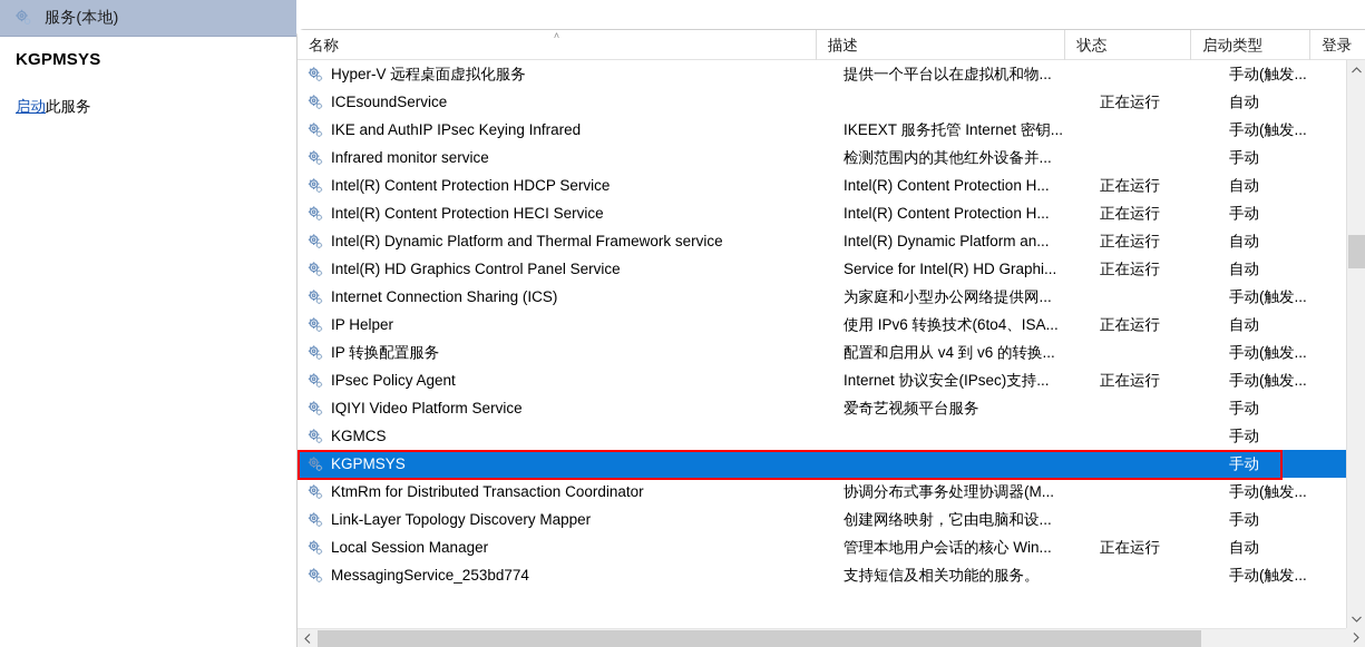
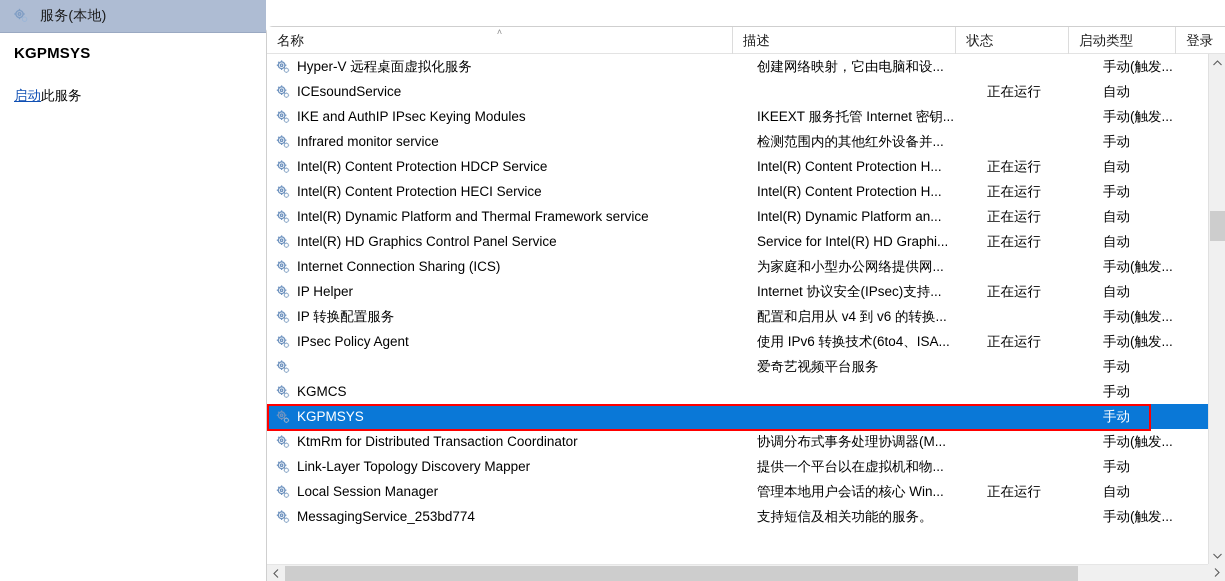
  服务(本地)
  KGPMSYS
  启动此服务
  名称
  ˄
  描述
  状态
  启动类型
  登录
  Hyper-V 远程桌面虚拟化服务
- 提供一个平台以在虚拟机和物...
+ 创建网络映射，它由电脑和设...
  手动(触发...
  ICEsoundService
  正在运行
  自动
- IKE and AuthIP IPsec Keying Infrared
+ IKE and AuthIP IPsec Keying Modules
  IKEEXT 服务托管 Internet 密钥...
  手动(触发...
  Infrared monitor service
  检测范围内的其他红外设备并...
  手动
  Intel(R) Content Protection HDCP Service
  Intel(R) Content Protection H...
  正在运行
  自动
  Intel(R) Content Protection HECI Service
  Intel(R) Content Protection H...
  正在运行
  手动
  Intel(R) Dynamic Platform and Thermal Framework service
  Intel(R) Dynamic Platform an...
  正在运行
  自动
  Intel(R) HD Graphics Control Panel Service
  Service for Intel(R) HD Graphi...
  正在运行
  自动
  Internet Connection Sharing (ICS)
  为家庭和小型办公网络提供网...
  手动(触发...
  IP Helper
- 使用 IPv6 转换技术(6to4、ISA...
+ Internet 协议安全(IPsec)支持...
  正在运行
  自动
  IP 转换配置服务
  配置和启用从 v4 到 v6 的转换...
  手动(触发...
  IPsec Policy Agent
- Internet 协议安全(IPsec)支持...
+ 使用 IPv6 转换技术(6to4、ISA...
  正在运行
  手动(触发...
- IQIYI Video Platform Service
  爱奇艺视频平台服务
  手动
  KGMCS
  手动
  KGPMSYS
  手动
  KtmRm for Distributed Transaction Coordinator
  协调分布式事务处理协调器(M...
  手动(触发...
  Link-Layer Topology Discovery Mapper
- 创建网络映射，它由电脑和设...
+ 提供一个平台以在虚拟机和物...
  手动
  Local Session Manager
  管理本地用户会话的核心 Win...
  正在运行
  自动
  MessagingService_253bd774
  支持短信及相关功能的服务。
  手动(触发...
